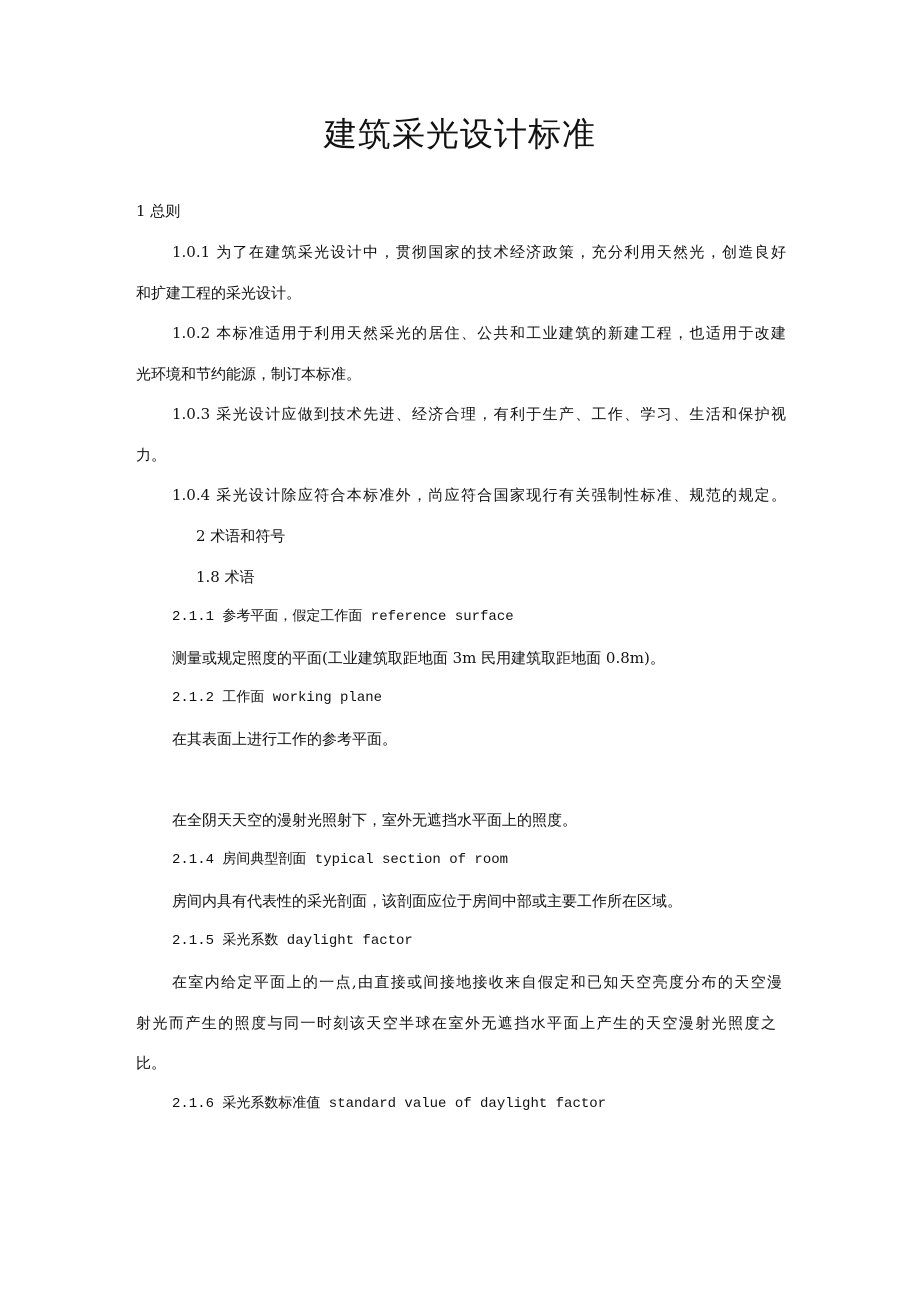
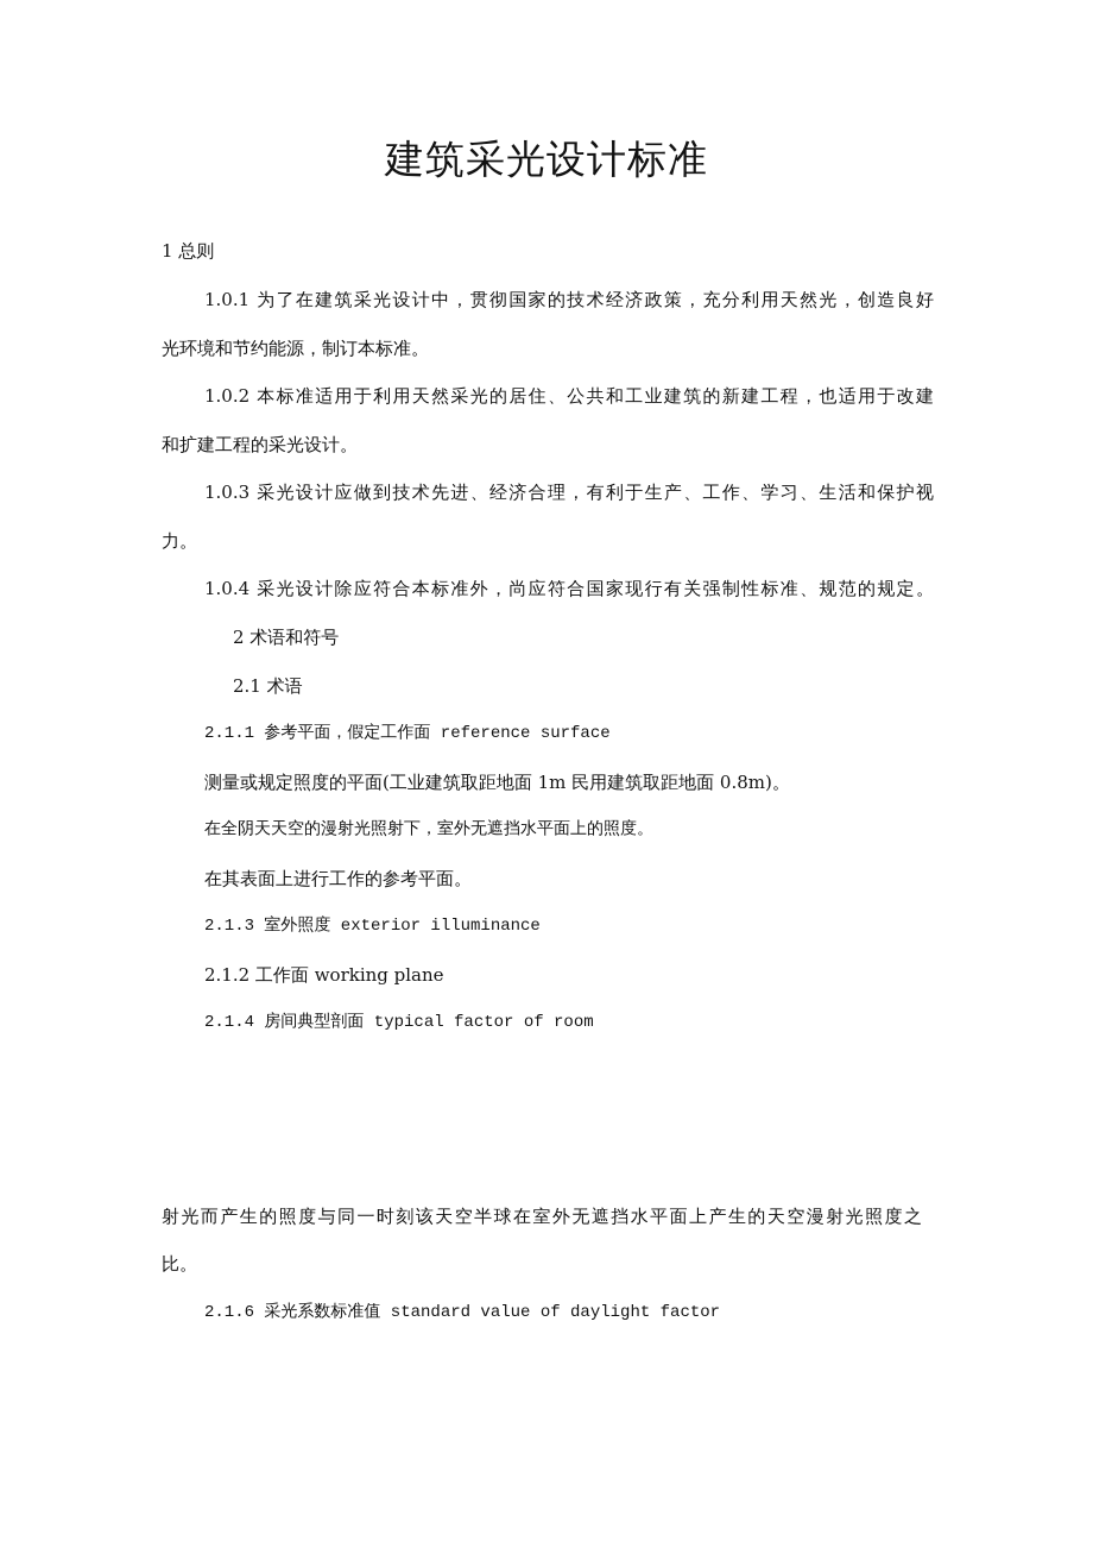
  建筑采光设计标准
  1 总则
  1.0.1 为了在建筑采光设计中，贯彻国家的技术经济政策，充分利用天然光，创造良好
- 和扩建工程的采光设计。
+ 光环境和节约能源，制订本标准。
  1.0.2 本标准适用于利用天然采光的居住、公共和工业建筑的新建工程，也适用于改建
- 光环境和节约能源，制订本标准。
+ 和扩建工程的采光设计。
  1.0.3 采光设计应做到技术先进、经济合理，有利于生产、工作、学习、生活和保护视
  力。
  1.0.4 采光设计除应符合本标准外，尚应符合国家现行有关强制性标准、规范的规定。
  2 术语和符号
- 1.8 术语
+ 2.1 术语
  2.1.1 参考平面，假定工作面 reference surface
- 测量或规定照度的平面(工业建筑取距地面 3m 民用建筑取距地面 0.8m)。
+ 测量或规定照度的平面(工业建筑取距地面 1m 民用建筑取距地面 0.8m)。
- 2.1.2 工作面 working plane
+ 在全阴天天空的漫射光照射下，室外无遮挡水平面上的照度。
  在其表面上进行工作的参考平面。
+ 2.1.3 室外照度 exterior illuminance
- 在全阴天天空的漫射光照射下，室外无遮挡水平面上的照度。
+ 2.1.2 工作面 working plane
- 2.1.4 房间典型剖面 typical section of room
+ 2.1.4 房间典型剖面 typical factor of room
- 房间内具有代表性的采光剖面，该剖面应位于房间中部或主要工作所在区域。
- 2.1.5 采光系数 daylight factor
- 在室内给定平面上的一点,由直接或间接地接收来自假定和已知天空亮度分布的天空漫
  射光而产生的照度与同一时刻该天空半球在室外无遮挡水平面上产生的天空漫射光照度之
  比。
  2.1.6 采光系数标准值 standard value of daylight factor
